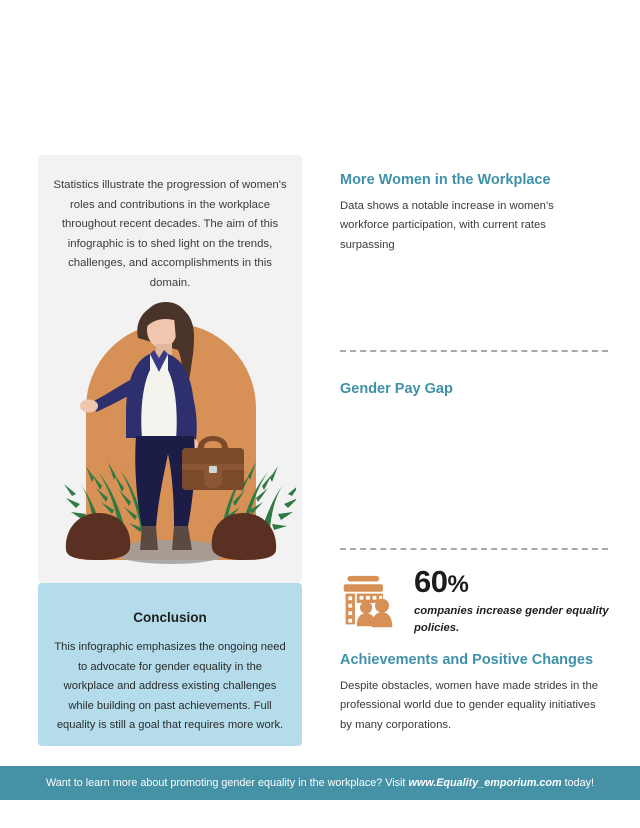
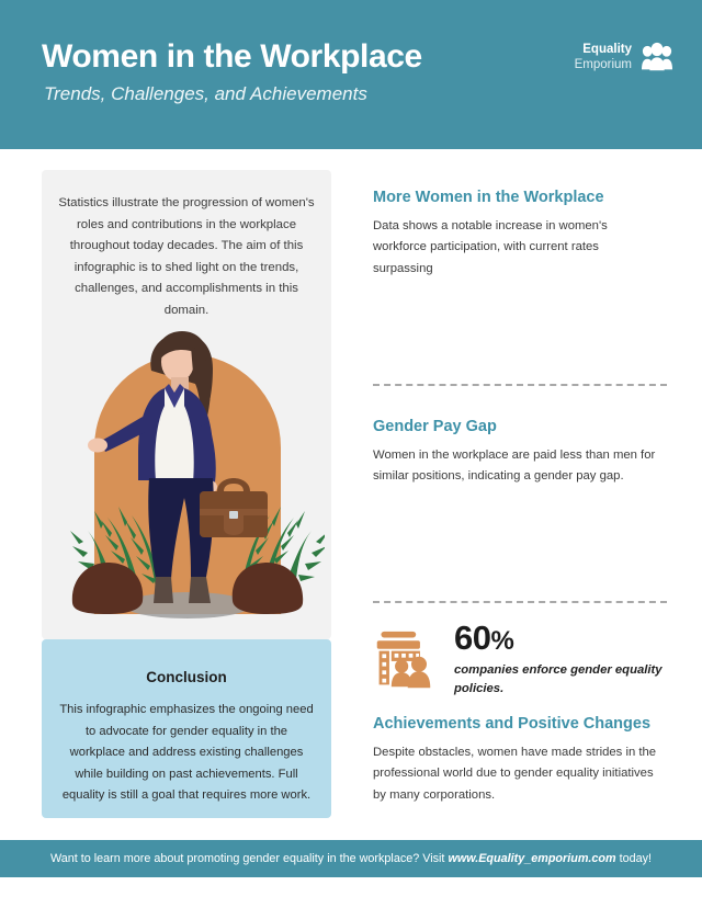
+ Women in the Workplace
+ Trends, Challenges, and Achievements
+ Equality
+ Emporium
- Statistics illustrate the progression of women's roles and contributions in the workplace throughout recent decades. The aim of this infographic is to shed light on the trends, challenges, and accomplishments in this domain.
+ Statistics illustrate the progression of women's roles and contributions in the workplace throughout today decades. The aim of this infographic is to shed light on the trends, challenges, and accomplishments in this domain.
  Conclusion
  This infographic emphasizes the ongoing need to advocate for gender equality in the workplace and address existing challenges while building on past achievements. Full equality is still a goal that requires more work.
  More Women in the Workplace
  Data shows a notable increase in women's workforce participation, with current rates surpassing
  Gender Pay Gap
+ Women in the workplace are paid less than men for similar positions, indicating a gender pay gap.
  60%
- companies increase gender equality policies.
+ companies enforce gender equality policies.
  Achievements and Positive Changes
  Despite obstacles, women have made strides in the professional world due to gender equality initiatives by many corporations.
  Want to learn more about promoting gender equality in the workplace? Visit www.Equality_emporium.com today!
